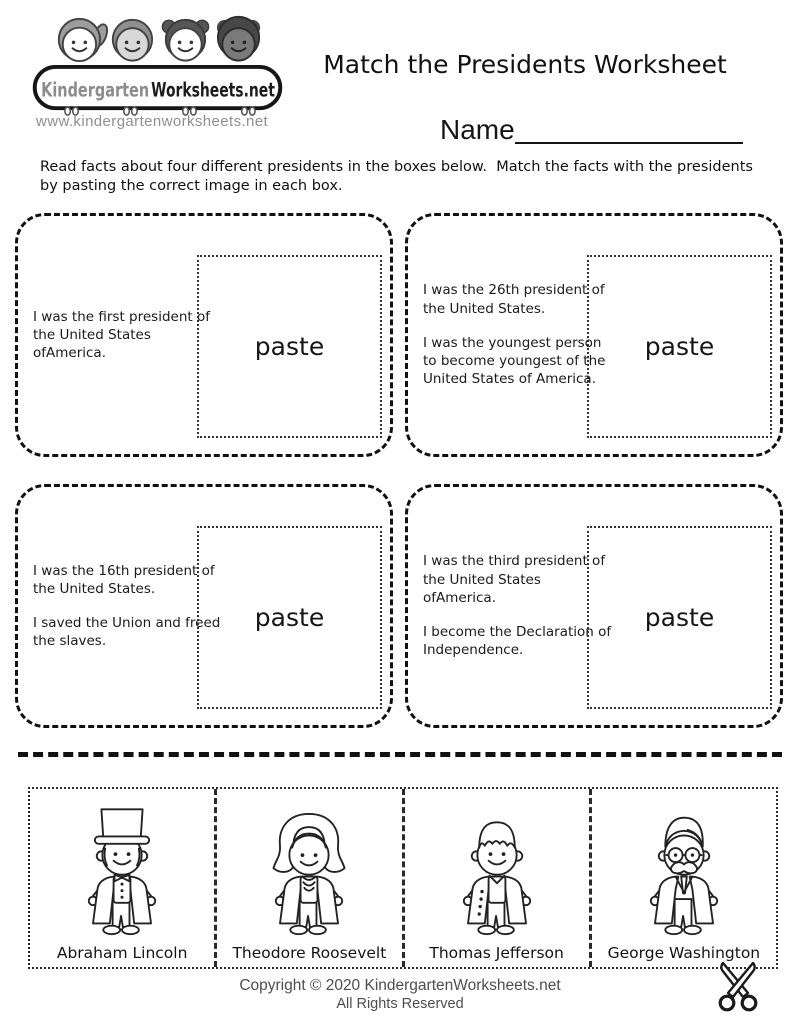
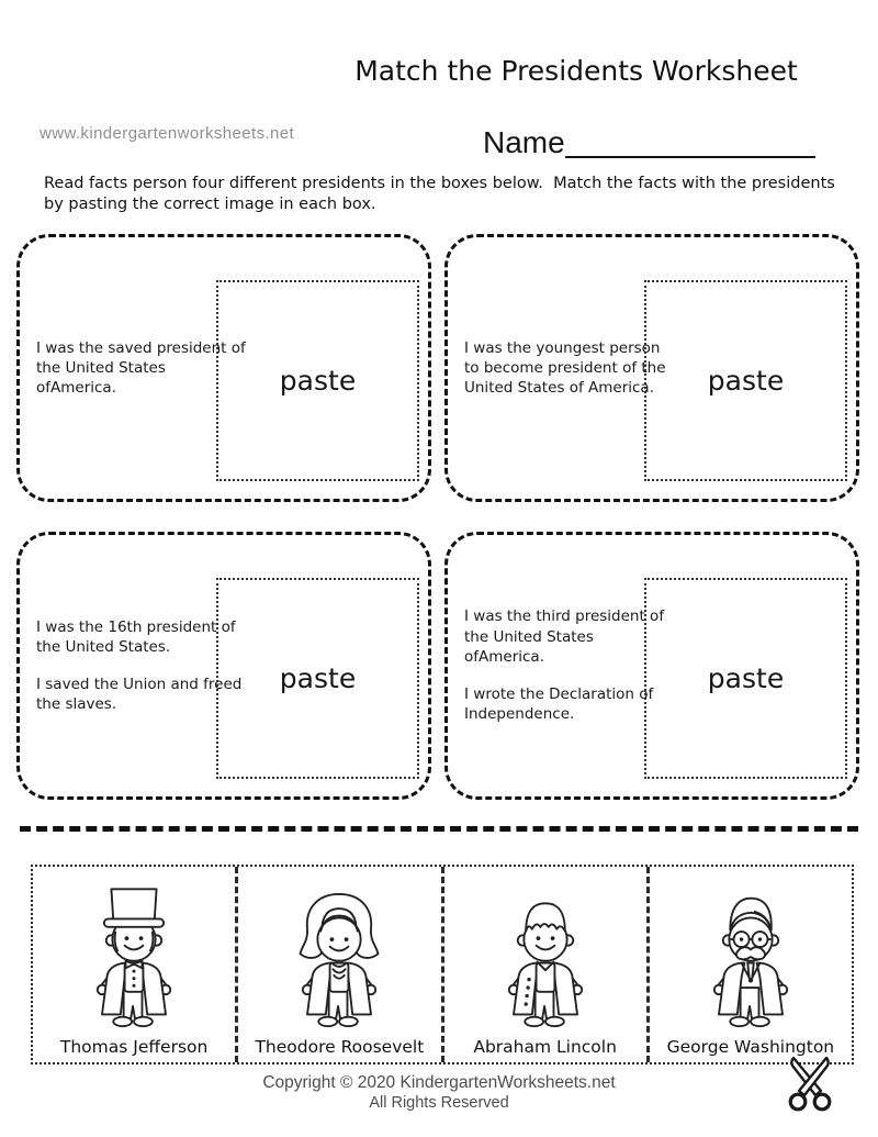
- Kindergarten
- Worksheets.net
  www.kindergartenworksheets.net
  Match the Presidents Worksheet
  Name
- Read facts about four different presidents in the boxes below. Match the facts with the presidents by pasting the correct image in each box.
+ Read facts person four different presidents in the boxes below. Match the facts with the presidents by pasting the correct image in each box.
- I was the first president of the United States ofAmerica.
+ I was the saved president of the United States ofAmerica.
  paste
- I was the 26th president of the United States.
- I was the youngest person to become youngest of the United States of America.
+ I was the youngest person to become president of the United States of America.
  paste
  I was the 16th president of the United States.
  I saved the Union and freed the slaves.
  paste
  I was the third president of the United States ofAmerica.
- I become the Declaration of Independence.
+ I wrote the Declaration of Independence.
  paste
- Abraham Lincoln
+ Thomas Jefferson
  Theodore Roosevelt
- Thomas Jefferson
+ Abraham Lincoln
  George Washington
  Copyright © 2020 KindergartenWorksheets.net
  All Rights Reserved
